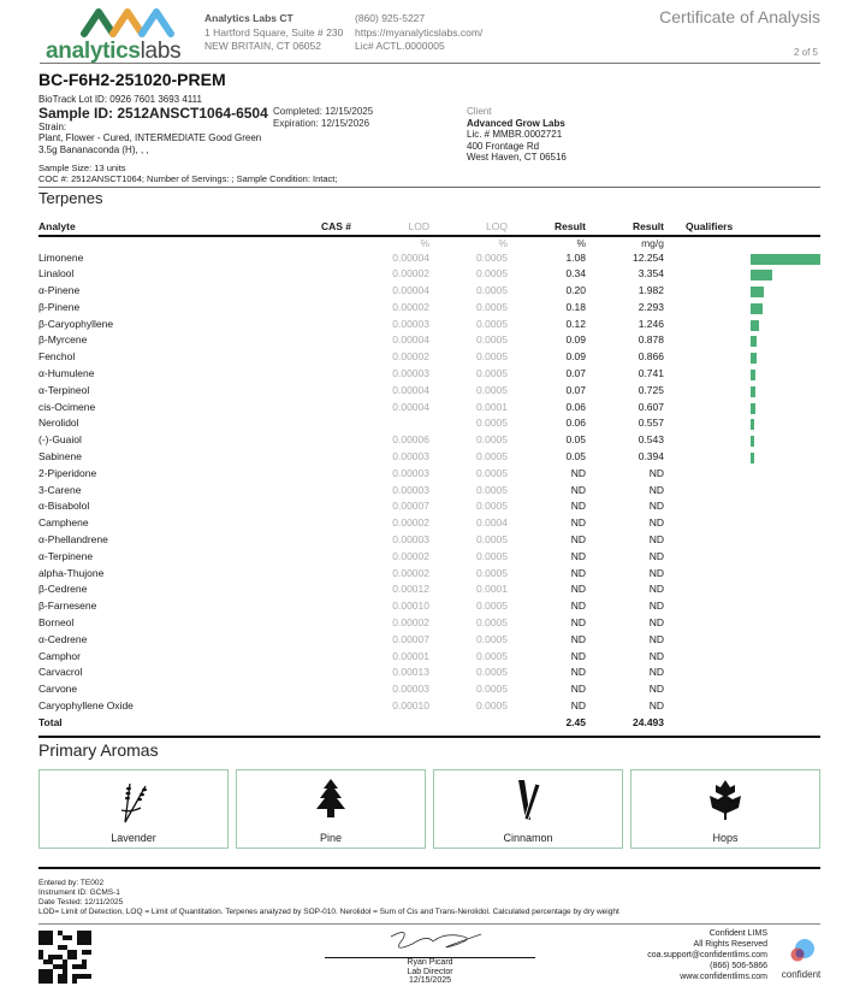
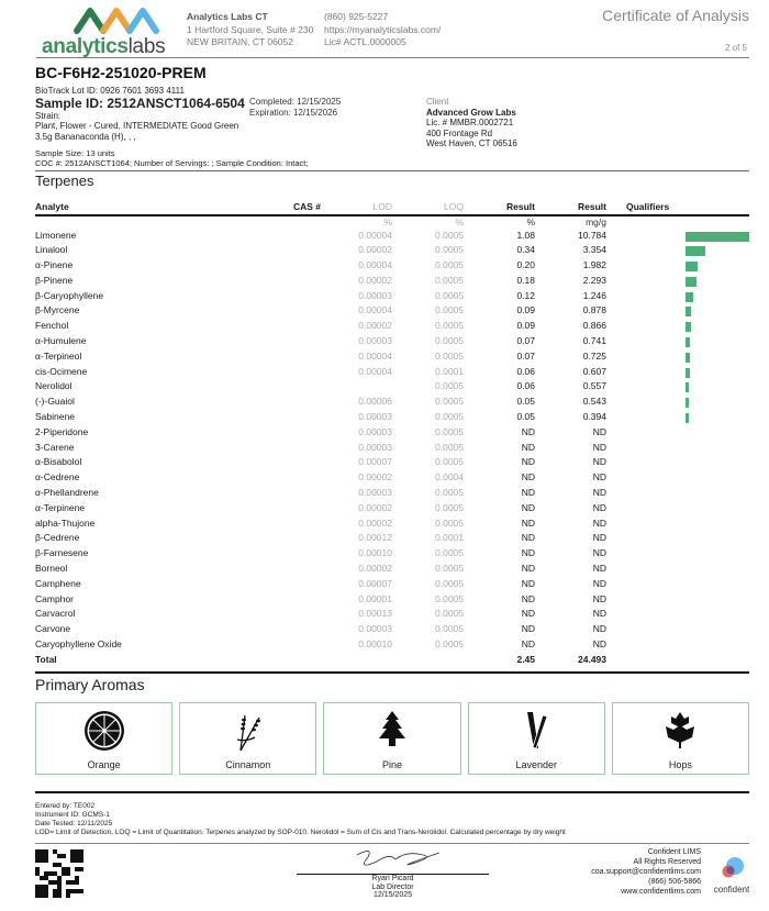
  analyticslabs
  Analytics Labs CT
  1 Hartford Square, Suite # 230
  NEW BRITAIN, CT 06052
  (860) 925-5227
  https://myanalyticslabs.com/
  Lic# ACTL.0000005
  Certificate of Analysis
  2 of 5
  BC-F6H2-251020-PREM
  BioTrack Lot ID: 0926 7601 3693 4111
  Sample ID: 2512ANSCT1064-6504
  Strain:
  Plant, Flower - Cured, INTERMEDIATE Good Green
  3.5g Bananaconda (H), , ,
  Completed: 12/15/2025
  Expiration: 12/15/2026
  Client
  Advanced Grow Labs
  Lic. # MMBR.0002721
  400 Frontage Rd
  West Haven, CT 06516
  Sample Size: 13 units
  COC #: 2512ANSCT1064; Number of Servings: ; Sample Condition: Intact;
  Terpenes
  Analyte
  CAS #
  LOD
  LOQ
  Result
  Result
  Qualifiers
  %
  %
  %
  mg/g
  Limonene
  0.00004
  0.0005
  1.08
- 12.254
+ 10.784
  Linalool
  0.00002
  0.0005
  0.34
  3.354
  α-Pinene
  0.00004
  0.0005
  0.20
  1.982
  β-Pinene
  0.00002
  0.0005
  0.18
  2.293
  β-Caryophyllene
  0.00003
  0.0005
  0.12
  1.246
  β-Myrcene
  0.00004
  0.0005
  0.09
  0.878
  Fenchol
  0.00002
  0.0005
  0.09
  0.866
  α-Humulene
  0.00003
  0.0005
  0.07
  0.741
  α-Terpineol
  0.00004
  0.0005
  0.07
  0.725
  cis-Ocimene
  0.00004
  0.0001
  0.06
  0.607
  Nerolidol
  0.0005
  0.06
  0.557
  (-)-Guaiol
  0.00006
  0.0005
  0.05
  0.543
  Sabinene
  0.00003
  0.0005
  0.05
  0.394
  2-Piperidone
  0.00003
  0.0005
  ND
  ND
  3-Carene
  0.00003
  0.0005
  ND
  ND
  α-Bisabolol
  0.00007
  0.0005
  ND
  ND
- Camphene
+ α-Cedrene
  0.00002
  0.0004
  ND
  ND
  α-Phellandrene
  0.00003
  0.0005
  ND
  ND
  α-Terpinene
  0.00002
  0.0005
  ND
  ND
  alpha-Thujone
  0.00002
  0.0005
  ND
  ND
  β-Cedrene
  0.00012
  0.0001
  ND
  ND
  β-Farnesene
  0.00010
  0.0005
  ND
  ND
  Borneol
  0.00002
  0.0005
  ND
  ND
- α-Cedrene
+ Camphene
  0.00007
  0.0005
  ND
  ND
  Camphor
  0.00001
  0.0005
  ND
  ND
  Carvacrol
  0.00013
  0.0005
  ND
  ND
  Carvone
  0.00003
  0.0005
  ND
  ND
  Caryophyllene Oxide
  0.00010
  0.0005
  ND
  ND
  Total
  2.45
  24.493
  Primary Aromas
+ Orange
- Lavender
+ Cinnamon
  Pine
- Cinnamon
+ Lavender
  Hops
  confident
